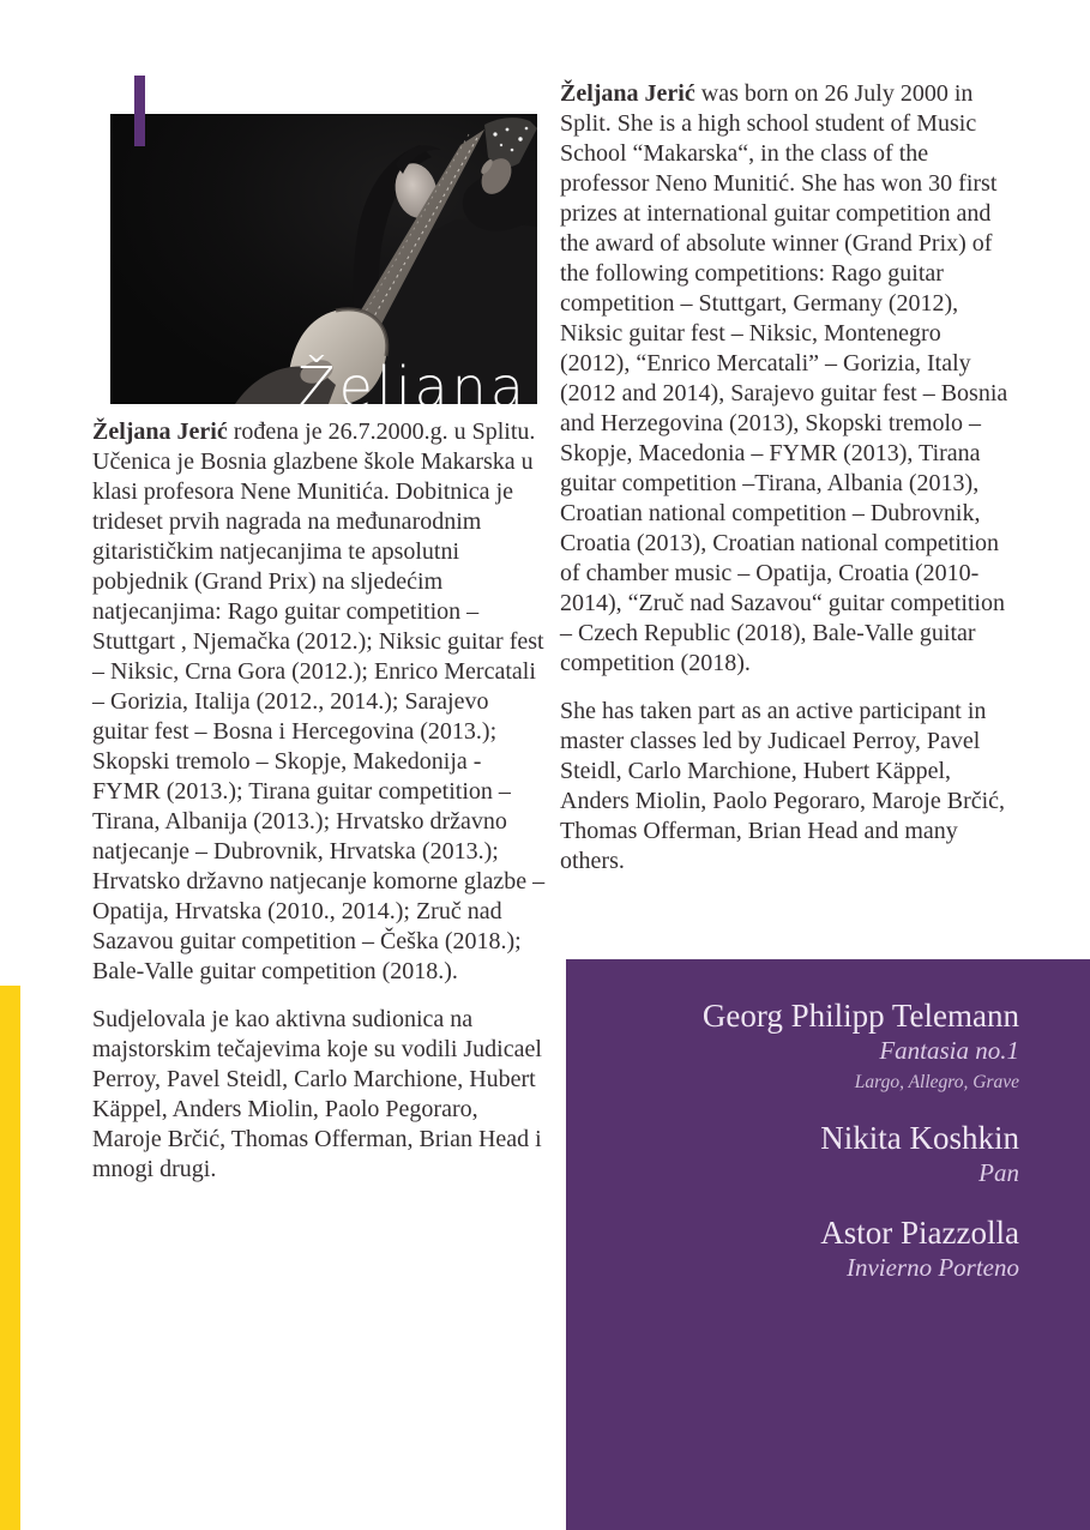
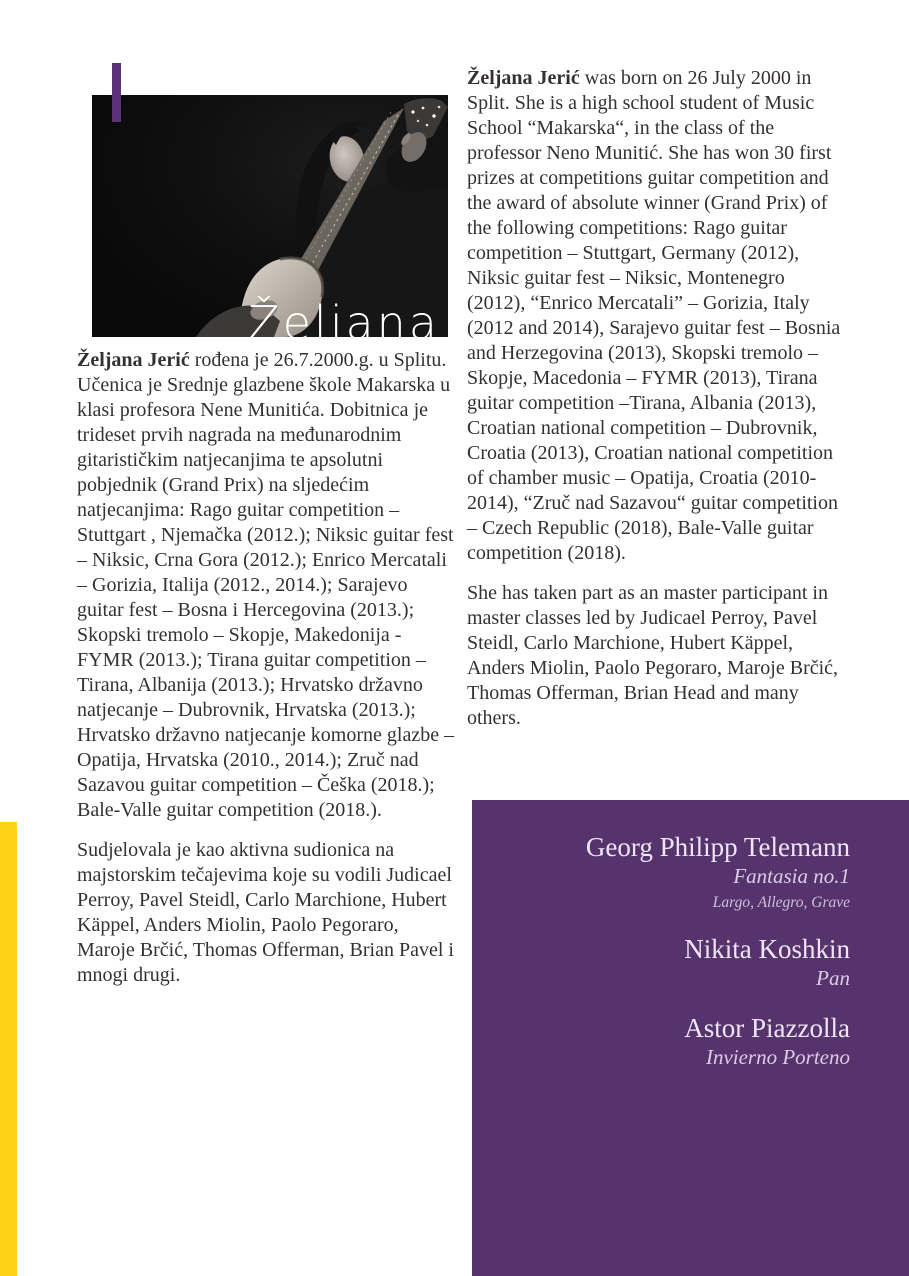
  Željana
- Željana Jerić rođena je 26.7.2000.g. u Splitu. Učenica je Bosnia glazbene škole Makarska u klasi profesora Nene Munitića. Dobitnica je trideset prvih nagrada na međunarodnim gitarističkim natjecanjima te apsolutni pobjednik (Grand Prix) na sljedećim natjecanjima: Rago guitar competition – Stuttgart , Njemačka (2012.); Niksic guitar fest – Niksic, Crna Gora (2012.); Enrico Mercatali – Gorizia, Italija (2012., 2014.); Sarajevo guitar fest – Bosna i Hercegovina (2013.); Skopski tremolo – Skopje, Makedonija - FYMR (2013.); Tirana guitar competition – Tirana, Albanija (2013.); Hrvatsko državno natjecanje – Dubrovnik, Hrvatska (2013.); Hrvatsko državno natjecanje komorne glazbe – Opatija, Hrvatska (2010., 2014.); Zruč nad Sazavou guitar competition – Češka (2018.); Bale-Valle guitar competition (2018.).
+ Željana Jerić rođena je 26.7.2000.g. u Splitu. Učenica je Srednje glazbene škole Makarska u klasi profesora Nene Munitića. Dobitnica je trideset prvih nagrada na međunarodnim gitarističkim natjecanjima te apsolutni pobjednik (Grand Prix) na sljedećim natjecanjima: Rago guitar competition – Stuttgart , Njemačka (2012.); Niksic guitar fest – Niksic, Crna Gora (2012.); Enrico Mercatali – Gorizia, Italija (2012., 2014.); Sarajevo guitar fest – Bosna i Hercegovina (2013.); Skopski tremolo – Skopje, Makedonija - FYMR (2013.); Tirana guitar competition – Tirana, Albanija (2013.); Hrvatsko državno natjecanje – Dubrovnik, Hrvatska (2013.); Hrvatsko državno natjecanje komorne glazbe – Opatija, Hrvatska (2010., 2014.); Zruč nad Sazavou guitar competition – Češka (2018.); Bale-Valle guitar competition (2018.).
- Sudjelovala je kao aktivna sudionica na majstorskim tečajevima koje su vodili Judicael Perroy, Pavel Steidl, Carlo Marchione, Hubert Käppel, Anders Miolin, Paolo Pegoraro, Maroje Brčić, Thomas Offerman, Brian Head i mnogi drugi.
+ Sudjelovala je kao aktivna sudionica na majstorskim tečajevima koje su vodili Judicael Perroy, Pavel Steidl, Carlo Marchione, Hubert Käppel, Anders Miolin, Paolo Pegoraro, Maroje Brčić, Thomas Offerman, Brian Pavel i mnogi drugi.
- Željana Jerić was born on 26 July 2000 in Split. She is a high school student of Music School “Makarska“, in the class of the professor Neno Munitić. She has won 30 first prizes at international guitar competition and the award of absolute winner (Grand Prix) of the following competitions: Rago guitar competition – Stuttgart, Germany (2012), Niksic guitar fest – Niksic, Montenegro (2012), “Enrico Mercatali” – Gorizia, Italy (2012 and 2014), Sarajevo guitar fest – Bosnia and Herzegovina (2013), Skopski tremolo – Skopje, Macedonia – FYMR (2013), Tirana guitar competition –Tirana, Albania (2013), Croatian national competition – Dubrovnik, Croatia (2013), Croatian national competition of chamber music – Opatija, Croatia (2010-2014), “Zruč nad Sazavou“ guitar competition – Czech Republic (2018), Bale-Valle guitar competition (2018).
+ Željana Jerić was born on 26 July 2000 in Split. She is a high school student of Music School “Makarska“, in the class of the professor Neno Munitić. She has won 30 first prizes at competitions guitar competition and the award of absolute winner (Grand Prix) of the following competitions: Rago guitar competition – Stuttgart, Germany (2012), Niksic guitar fest – Niksic, Montenegro (2012), “Enrico Mercatali” – Gorizia, Italy (2012 and 2014), Sarajevo guitar fest – Bosnia and Herzegovina (2013), Skopski tremolo – Skopje, Macedonia – FYMR (2013), Tirana guitar competition –Tirana, Albania (2013), Croatian national competition – Dubrovnik, Croatia (2013), Croatian national competition of chamber music – Opatija, Croatia (2010-2014), “Zruč nad Sazavou“ guitar competition – Czech Republic (2018), Bale-Valle guitar competition (2018).
- She has taken part as an active participant in master classes led by Judicael Perroy, Pavel Steidl, Carlo Marchione, Hubert Käppel, Anders Miolin, Paolo Pegoraro, Maroje Brčić, Thomas Offerman, Brian Head and many others.
+ She has taken part as an master participant in master classes led by Judicael Perroy, Pavel Steidl, Carlo Marchione, Hubert Käppel, Anders Miolin, Paolo Pegoraro, Maroje Brčić, Thomas Offerman, Brian Head and many others.
  Georg Philipp Telemann
  Fantasia no.1
  Largo, Allegro, Grave
  Nikita Koshkin
  Pan
  Astor Piazzolla
  Invierno Porteno
